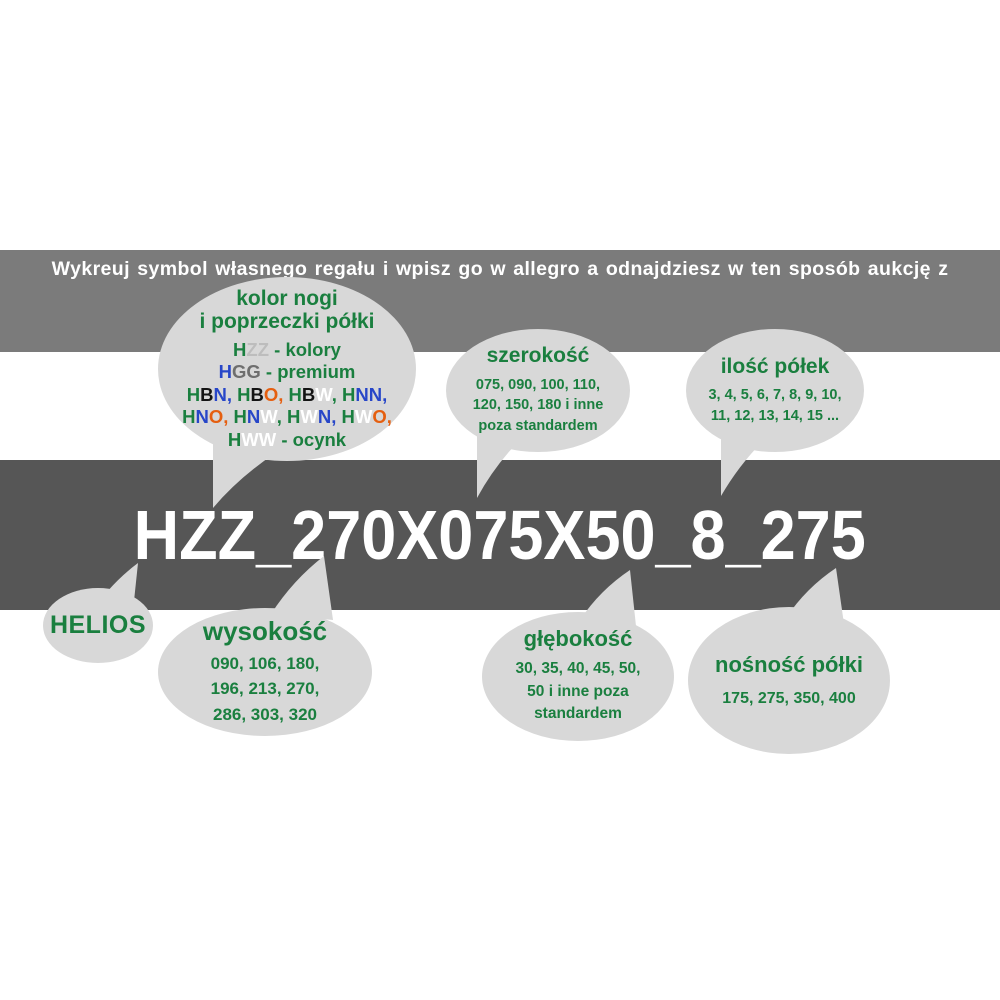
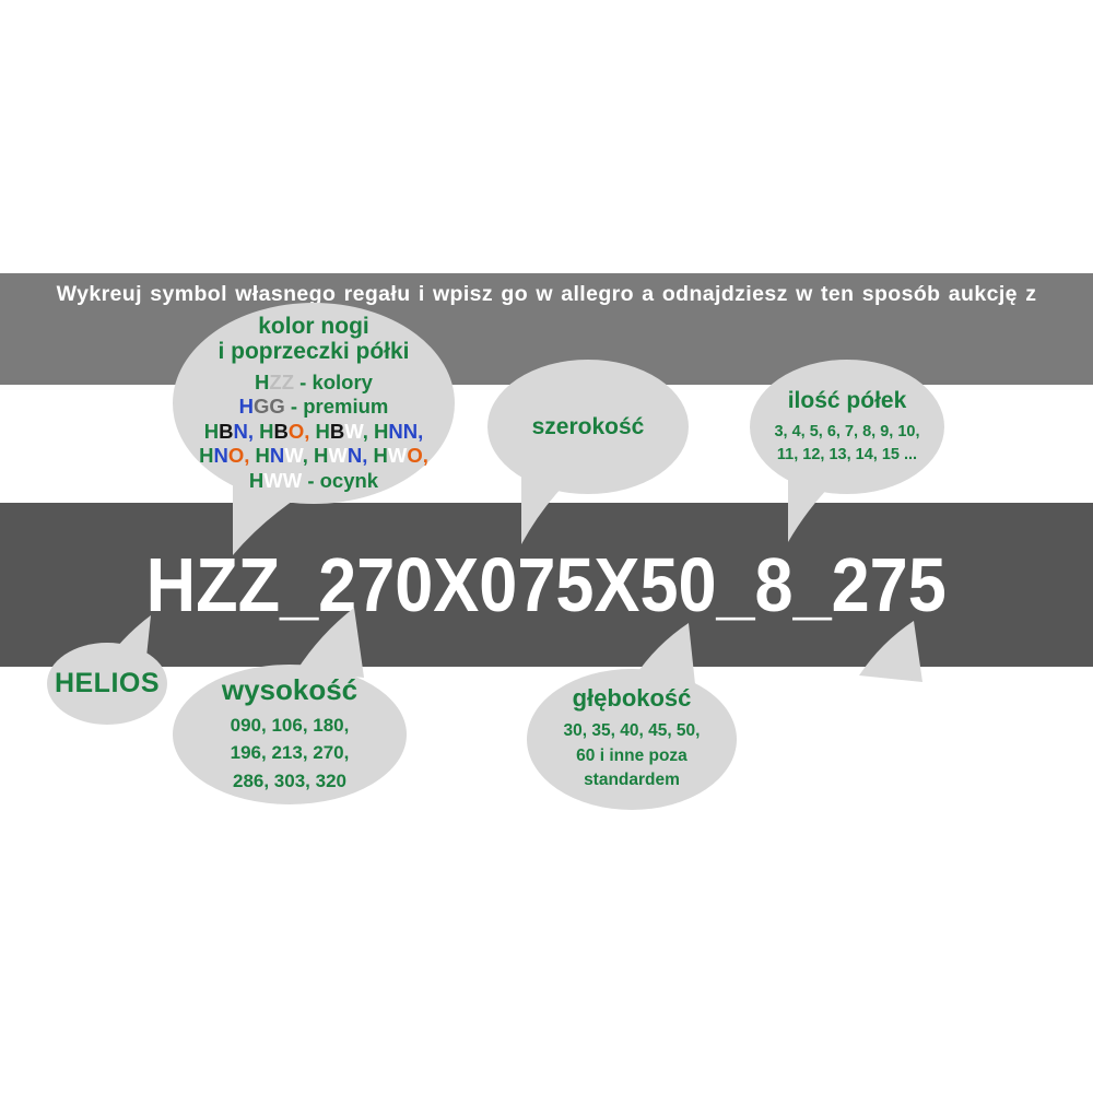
  Wykreuj symbol własnego regału i wpisz go w allegro a odnajdziesz w ten sposób aukcję z
  HZZ_270X075X50_8_275
  kolor nogi
  i poprzeczki półki
  HZZ - kolory
  HGG - premium
  HBN, HBO, HBW, HNN,
  HNO, HNW, HWN, HWO,
  HWW - ocynk
  szerokość
- 075, 090, 100, 110,
- 120, 150, 180 i inne
- poza standardem
  ilość półek
  3, 4, 5, 6, 7, 8, 9, 10,
  11, 12, 13, 14, 15 ...
  HELIOS
  wysokość
  090, 106, 180,
  196, 213, 270,
  286, 303, 320
  głębokość
  30, 35, 40, 45, 50,
- 50 i inne poza
+ 60 i inne poza
  standardem
- nośność półki
- 175, 275, 350, 400
